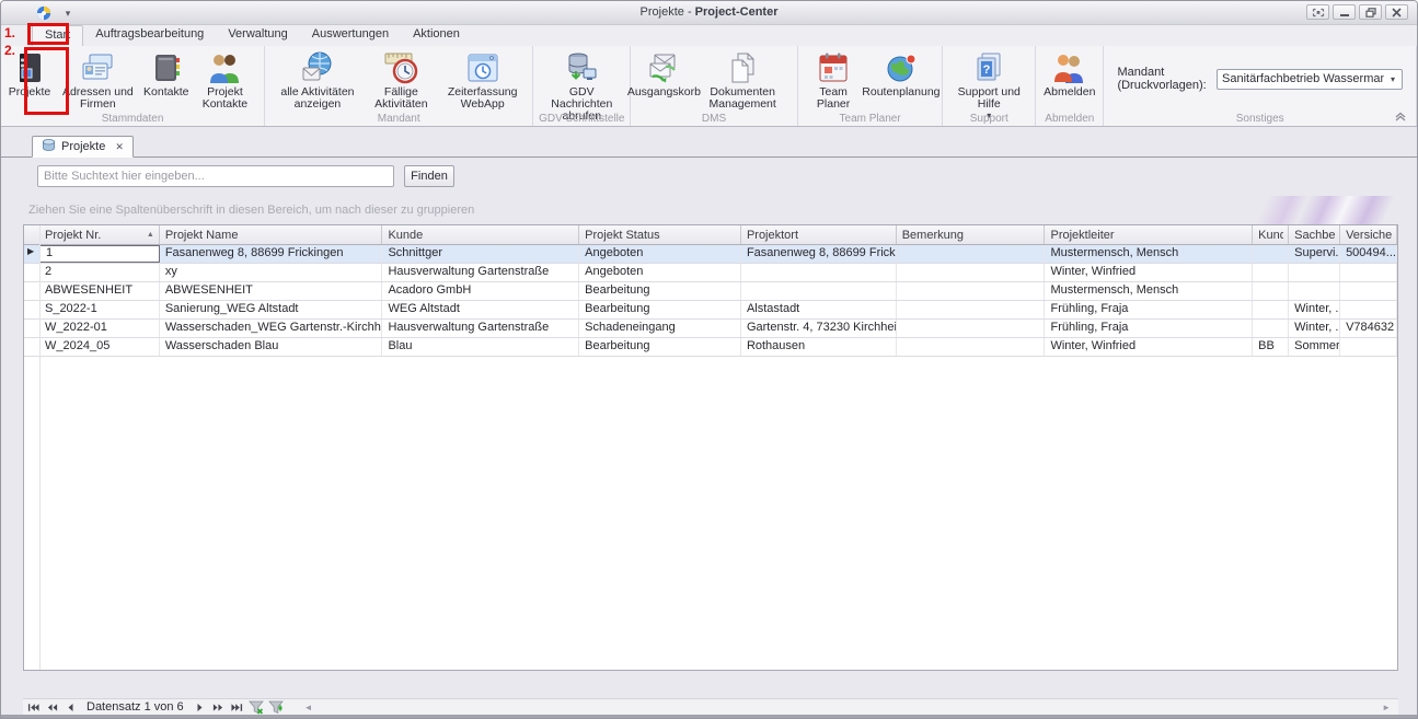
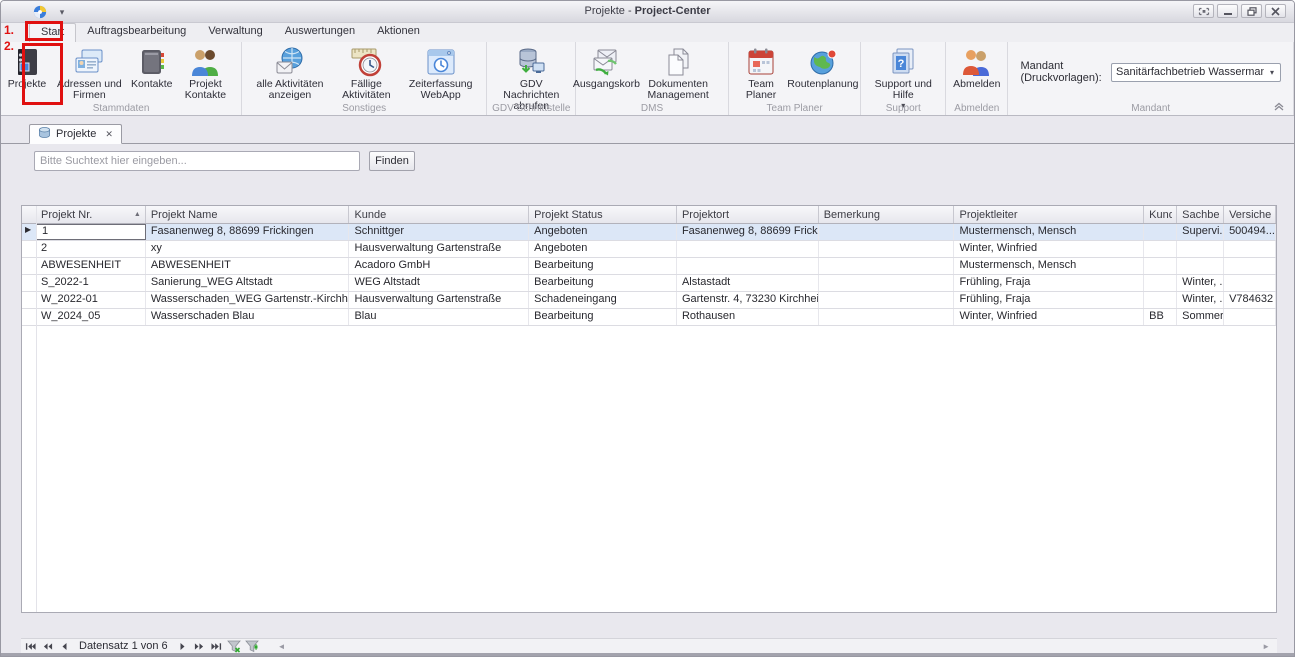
  ▾
  Projekte - Project-Center
  Start
  Auftragsbearbeitung
  Verwaltung
  Auswertungen
  Aktionen
  Projekte
  Adressen und Firmen
  Kontakte
  Projekt Kontakte
  Stammdaten
  alle Aktivitäten anzeigen
  Fällige Aktivitäten
  Zeiterfassung WebApp
- Mandant
+ Sonstiges
  GDV Nachrichten abrufen
  GDV Schnittstelle
  Ausgangskorb
  Dokumenten Management
  DMS
  Team Planer
  Routenplanung
  Team Planer
  ?
  Support und Hilfe
  ▾
  Support
  Abmelden
  Abmelden
  Mandant (Druckvorlagen):
  Sanitärfachbetrieb Wasserman
  ▾
- Sonstiges
+ Mandant
  Projekte
  ✕
  Bitte Suchtext hier eingeben...
  Finden
- Ziehen Sie eine Spaltenüberschrift in diesen Bereich, um nach dieser zu gruppieren
  Projekt Nr.
  Projekt Name
  Kunde
  Projekt Status
  Projektort
  Bemerkung
  Projektleiter
  Versiche
  ▶
  1
  Fasanenweg 8, 88699 Frickingen
  Schnittger
  Angeboten
  Fasanenweg 8, 88699 Frick
  Mustermensch, Mensch
  Supervi..
  500494...
  2
  xy
  Hausverwaltung Gartenstraße
  Angeboten
  Winter, Winfried
  ABWESENHEIT
  ABWESENHEIT
  Acadoro GmbH
  Bearbeitung
  Mustermensch, Mensch
  S_2022-1
  Sanierung_WEG Altstadt
  WEG Altstadt
  Bearbeitung
  Alstastadt
  Frühling, Fraja
  Winter, ..
  W_2022-01
  Wasserschaden_WEG Gartenstr.-Kirchh
  Hausverwaltung Gartenstraße
  Schadeneingang
  Gartenstr. 4, 73230 Kirchhei
  Frühling, Fraja
  Winter, ..
  V784632
  W_2024_05
  Wasserschaden Blau
  Blau
  Bearbeitung
  Rothausen
  Winter, Winfried
  BB
  Datensatz 1 von 6
  ◄
  ►
  1.
  2.
